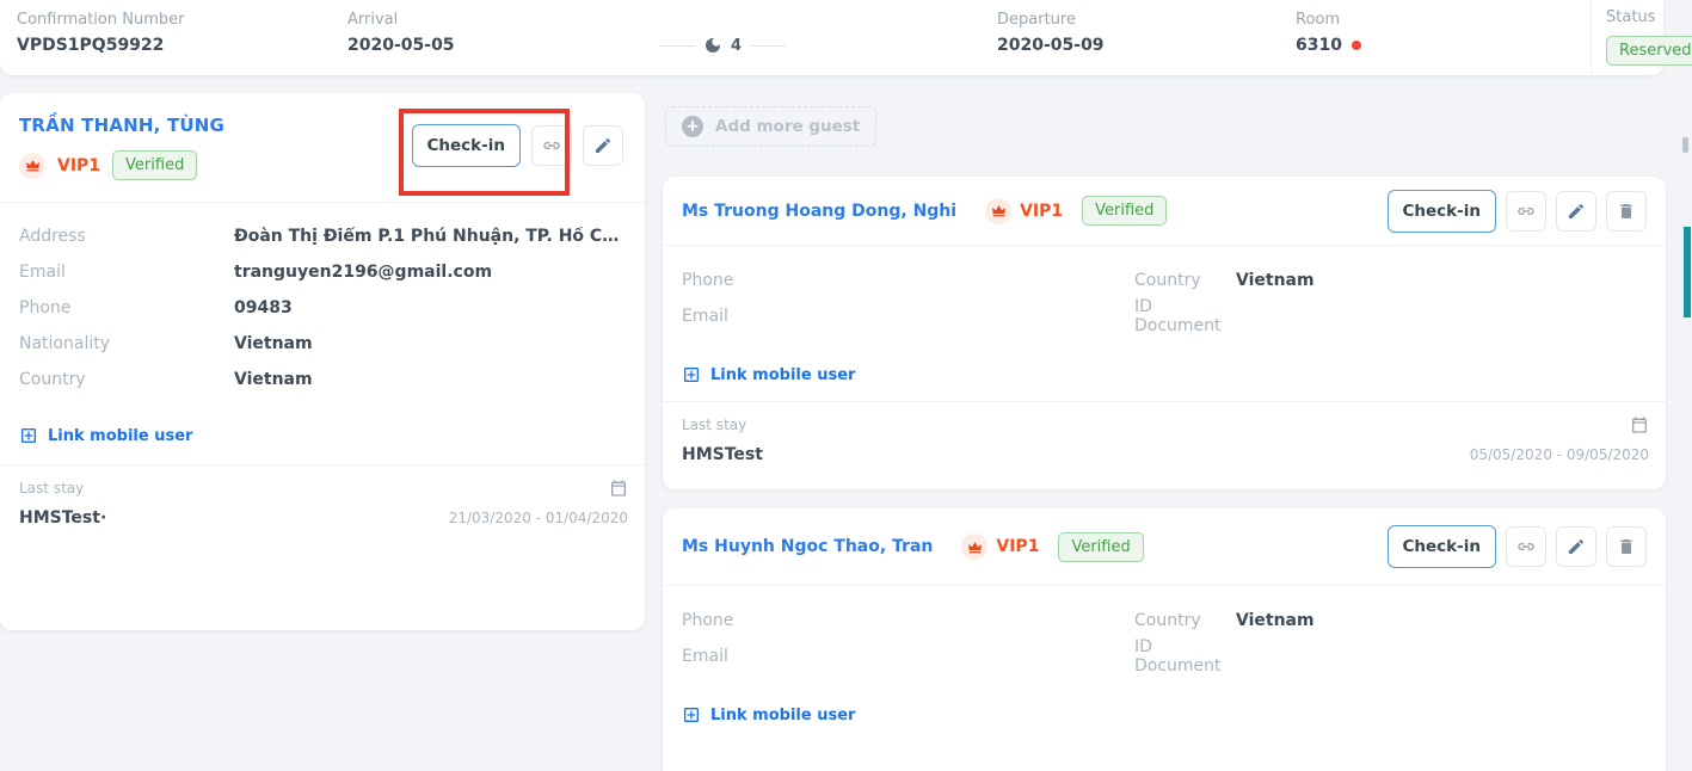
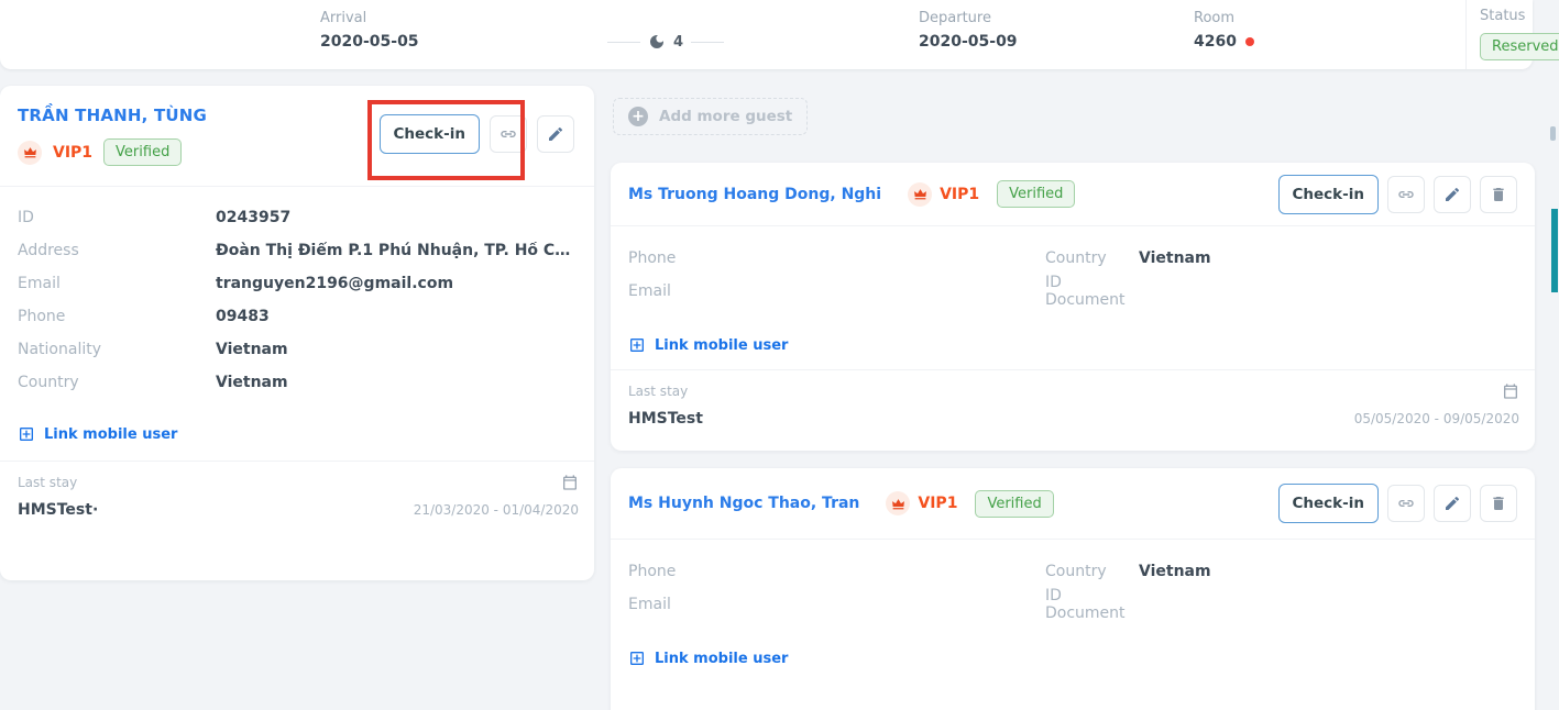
- Confirmation Number
- VPDS1PQ59922
  Arrival
  2020-05-05
  4
  Departure
  2020-05-09
  Room
- 6310
+ 4260
  Status
  Reserved
  TRẦN THANH, TÙNG
  VIP1
  Verified
  Check-in
+ ID
+ 0243957
  Address
  Đoàn Thị Điểm P.1 Phú Nhuận, TP. Hồ Ch..
  Email
  tranguyen2196@gmail.com
  Phone
  09483
  Nationality
  Vietnam
  Country
  Vietnam
  Link mobile user
  Last stay
  HMSTest·
  21/03/2020 - 01/04/2020
  Add more guest
  Ms Truong Hoang Dong, Nghi
  VIP1
  Verified
  Check-in
  Phone
  Country
  Vietnam
  Email
  ID Document
  Link mobile user
  Last stay
  HMSTest
  05/05/2020 - 09/05/2020
  Ms Huynh Ngoc Thao, Tran
  VIP1
  Verified
  Check-in
  Phone
  Country
  Vietnam
  Email
  ID Document
  Link mobile user
